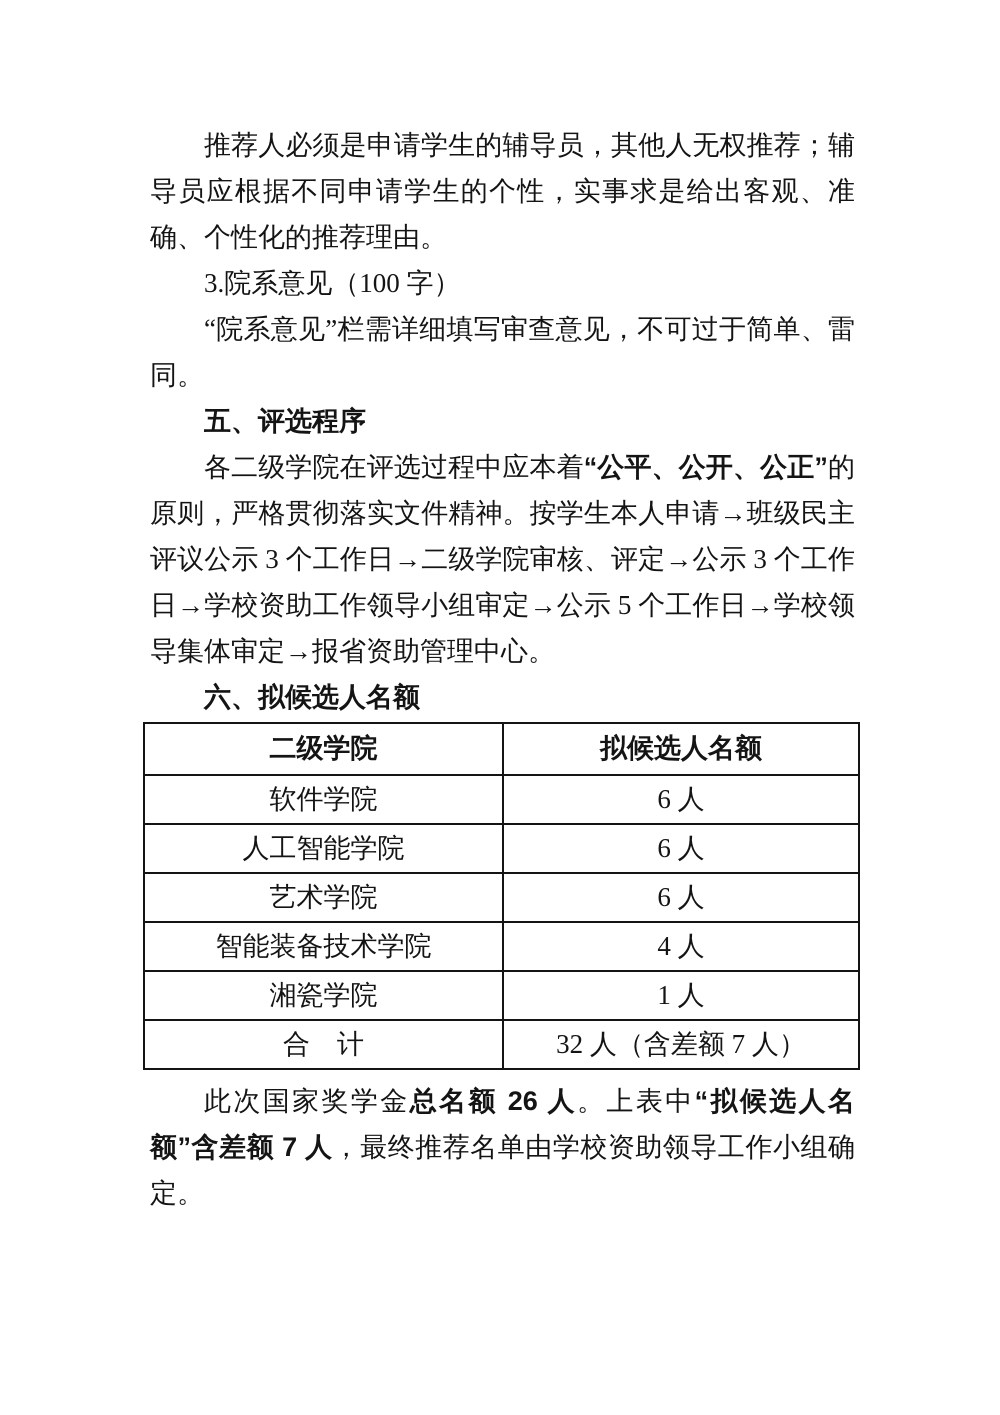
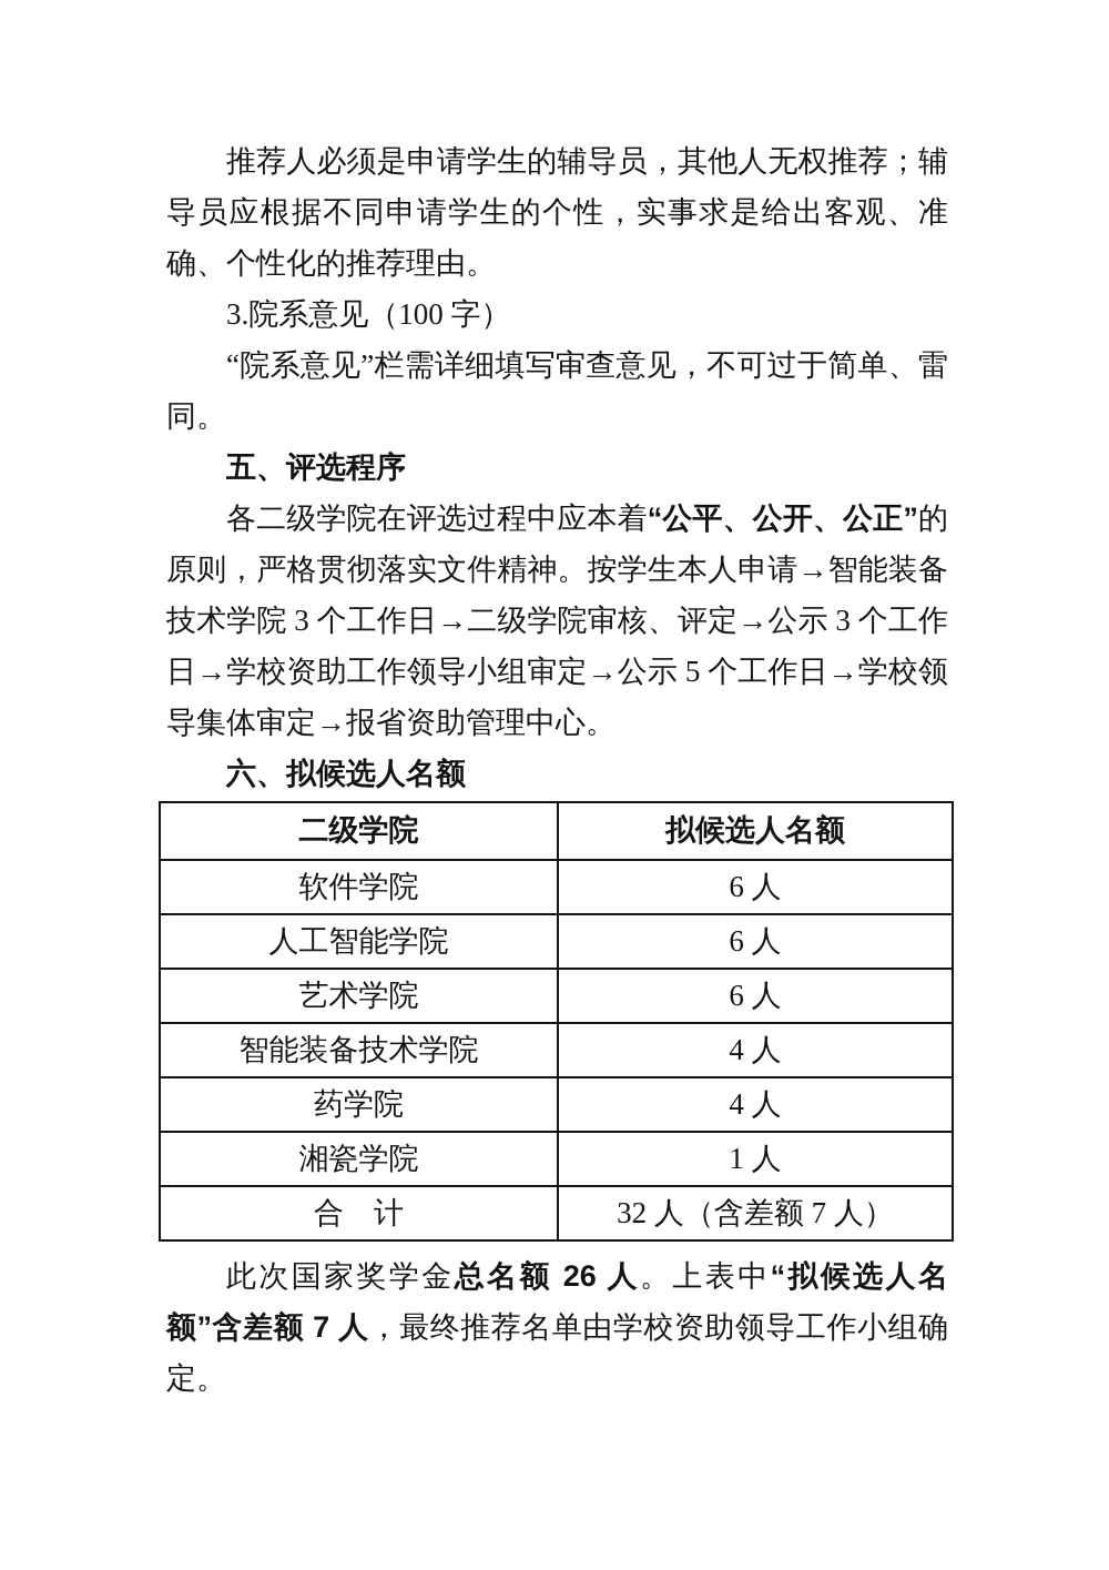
  推荐人必须是申请学生的辅导员，其他人无权推荐；辅导员应根据不同申请学生的个性，实事求是给出客观、准确、个性化的推荐理由。
  3.院系意见（100 字）
  “院系意见”栏需详细填写审查意见，不可过于简单、雷同。
  五、评选程序
- 各二级学院在评选过程中应本着“公平、公开、公正”的原则，严格贯彻落实文件精神。按学生本人申请→班级民主评议公示 3 个工作日→二级学院审核、评定→公示 3 个工作日→学校资助工作领导小组审定→公示 5 个工作日→学校领导集体审定→报省资助管理中心。
+ 各二级学院在评选过程中应本着“公平、公开、公正”的原则，严格贯彻落实文件精神。按学生本人申请→智能装备技术学院 3 个工作日→二级学院审核、评定→公示 3 个工作日→学校资助工作领导小组审定→公示 5 个工作日→学校领导集体审定→报省资助管理中心。
  六、拟候选人名额
  二级学院	拟候选人名额
  软件学院	6 人
  人工智能学院	6 人
  艺术学院	6 人
  智能装备技术学院	4 人
+ 药学院	4 人
  湘瓷学院	1 人
  合 计	32 人（含差额 7 人）
  此次国家奖学金总名额 26 人。上表中“拟候选人名额”含差额 7 人，最终推荐名单由学校资助领导工作小组确定。
